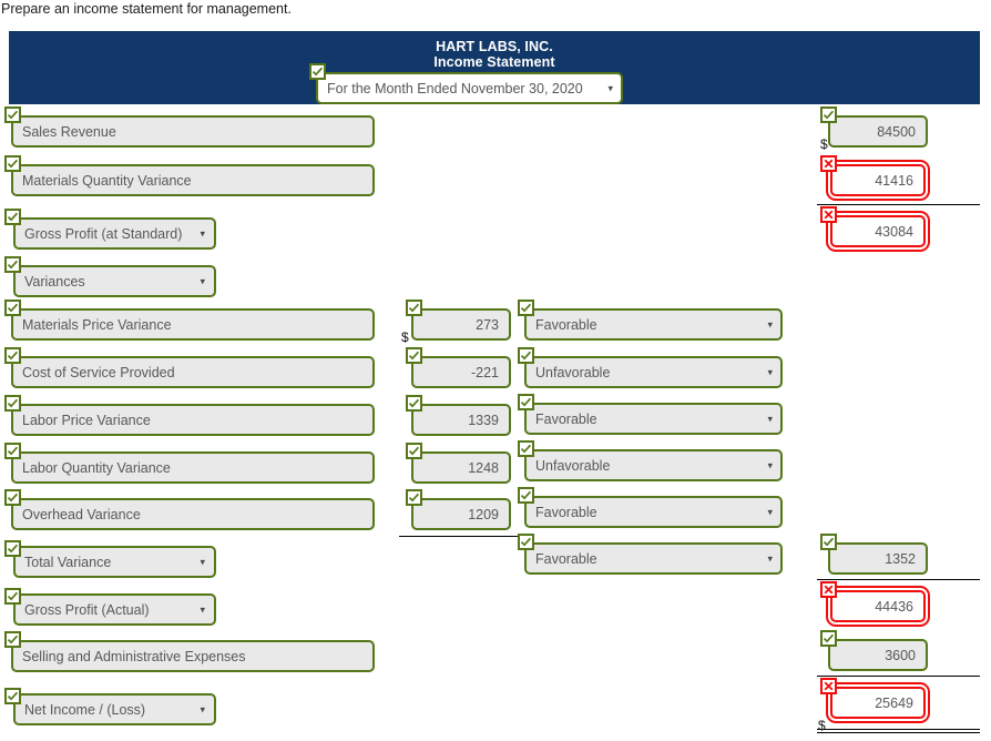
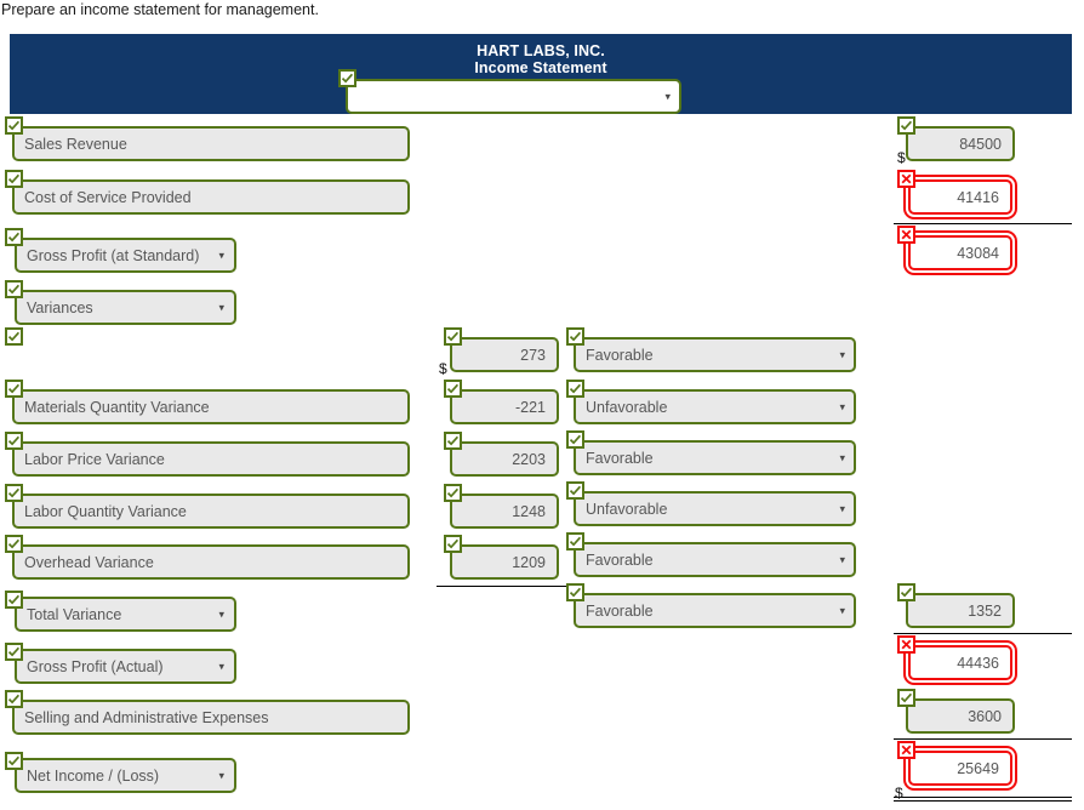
  Prepare an income statement for management.
  HART LABS, INC.
  Income Statement
- For the Month Ended November 30, 2020
  ▾
  Sales Revenue
  $
  84500
- Materials Quantity Variance
+ Cost of Service Provided
  41416
  Gross Profit (at Standard)
  ▾
  43084
  Variances
  ▾
- Materials Price Variance
  $
  273
  Favorable
  ▾
- Cost of Service Provided
+ Materials Quantity Variance
  -221
  Unfavorable
  ▾
  Labor Price Variance
- 1339
+ 2203
  Favorable
  ▾
  Labor Quantity Variance
  1248
  Unfavorable
  ▾
  Overhead Variance
  1209
  Favorable
  ▾
  Total Variance
  ▾
  Favorable
  ▾
  1352
  Gross Profit (Actual)
  ▾
  44436
  Selling and Administrative Expenses
  3600
  Net Income / (Loss)
  ▾
  $
  25649
